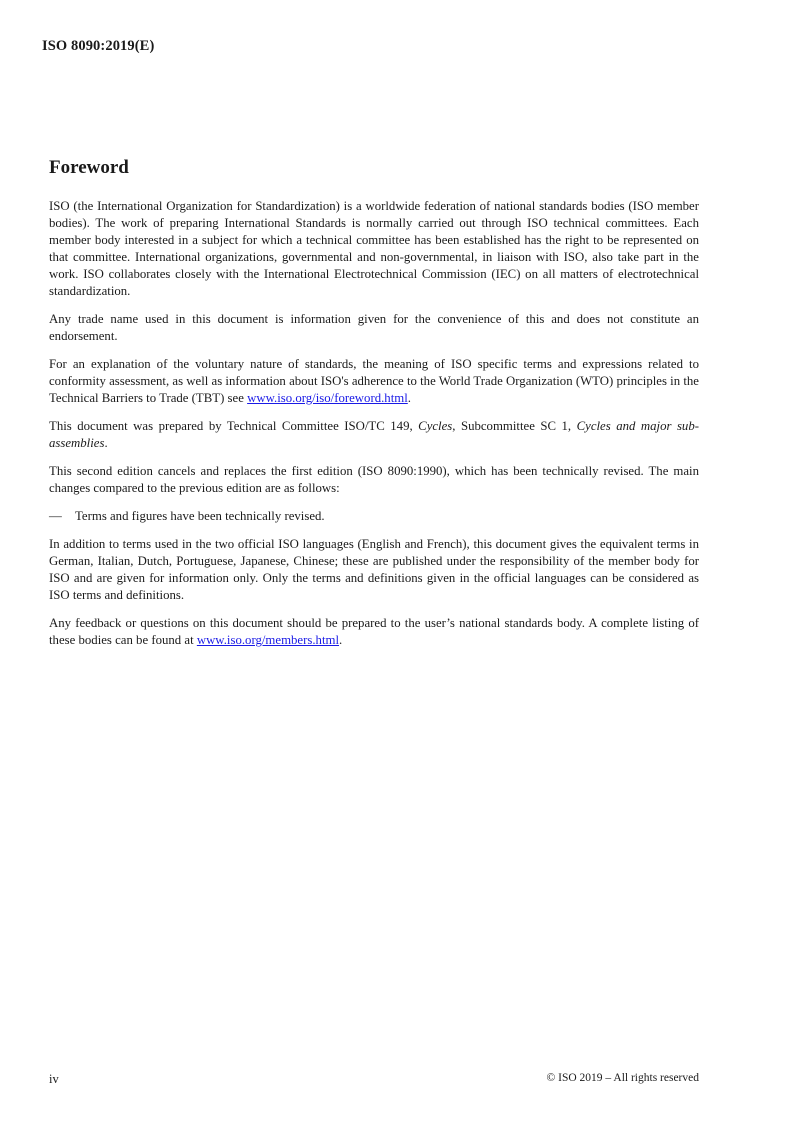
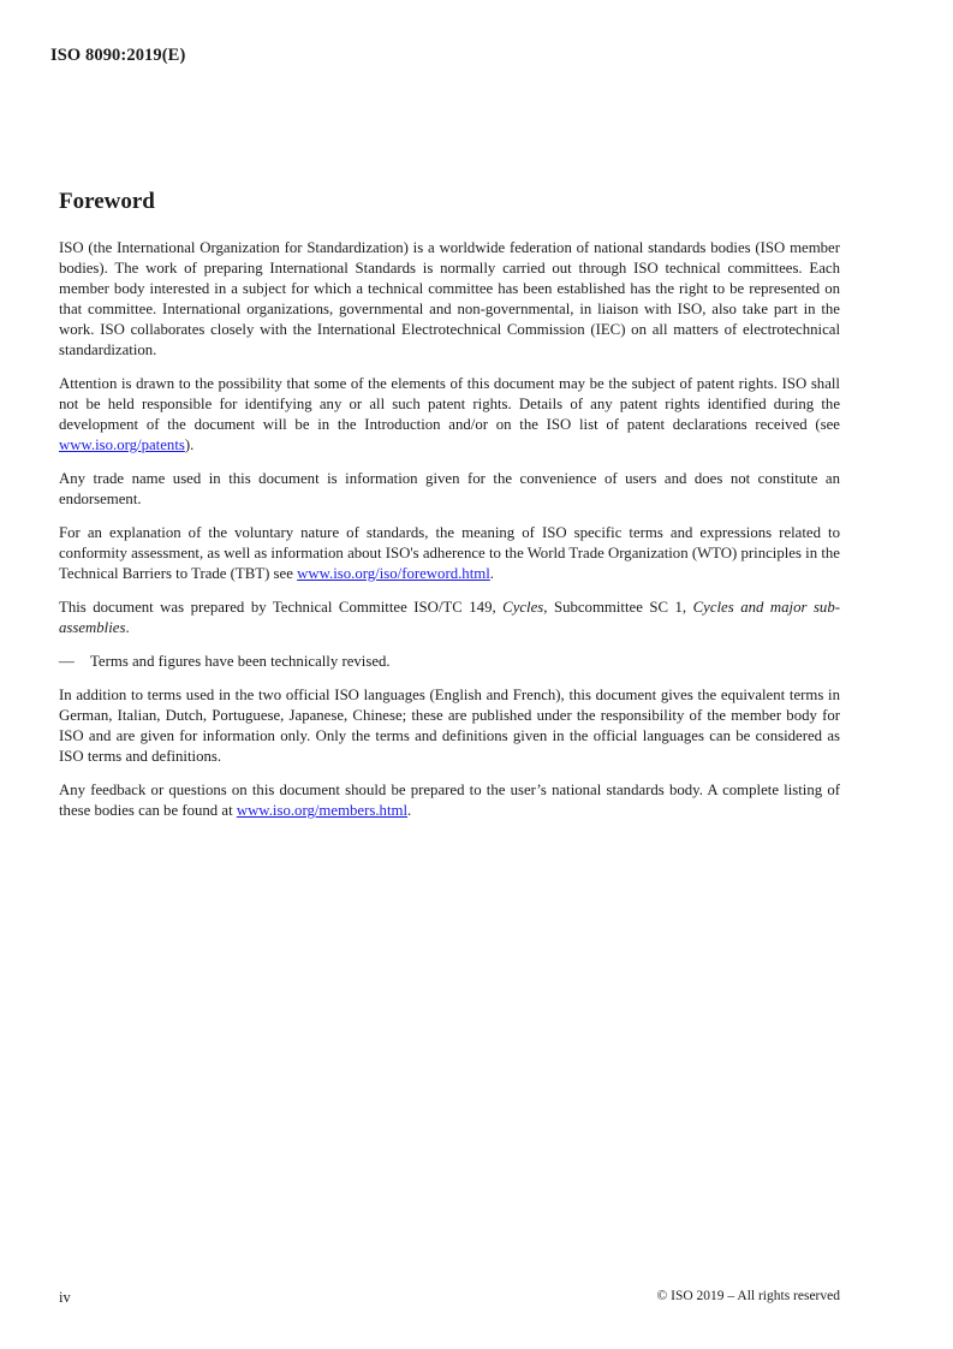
  ISO 8090:2019(E)
  Foreword
  ISO (the International Organization for Standardization) is a worldwide federation of national standards bodies (ISO member bodies). The work of preparing International Standards is normally carried out through ISO technical committees. Each member body interested in a subject for which a technical committee has been established has the right to be represented on that committee. International organizations, governmental and non-governmental, in liaison with ISO, also take part in the work. ISO collaborates closely with the International Electrotechnical Commission (IEC) on all matters of electrotechnical standardization.
+ Attention is drawn to the possibility that some of the elements of this document may be the subject of patent rights. ISO shall not be held responsible for identifying any or all such patent rights. Details of any patent rights identified during the development of the document will be in the Introduction and/or on the ISO list of patent declarations received (see www.iso.org/patents).
- Any trade name used in this document is information given for the convenience of this and does not constitute an endorsement.
+ Any trade name used in this document is information given for the convenience of users and does not constitute an endorsement.
  For an explanation of the voluntary nature of standards, the meaning of ISO specific terms and expressions related to conformity assessment, as well as information about ISO's adherence to the World Trade Organization (WTO) principles in the Technical Barriers to Trade (TBT) see www.iso.org/iso/foreword.html.
  This document was prepared by Technical Committee ISO/TC 149, Cycles, Subcommittee SC 1, Cycles and major sub-assemblies.
- This second edition cancels and replaces the first edition (ISO 8090:1990), which has been technically revised. The main changes compared to the previous edition are as follows:
  —
  Terms and figures have been technically revised.
  In addition to terms used in the two official ISO languages (English and French), this document gives the equivalent terms in German, Italian, Dutch, Portuguese, Japanese, Chinese; these are published under the responsibility of the member body for ISO and are given for information only. Only the terms and definitions given in the official languages can be considered as ISO terms and definitions.
  Any feedback or questions on this document should be prepared to the user’s national standards body. A complete listing of these bodies can be found at www.iso.org/members.html.
  iv
  © ISO 2019 – All rights reserved
